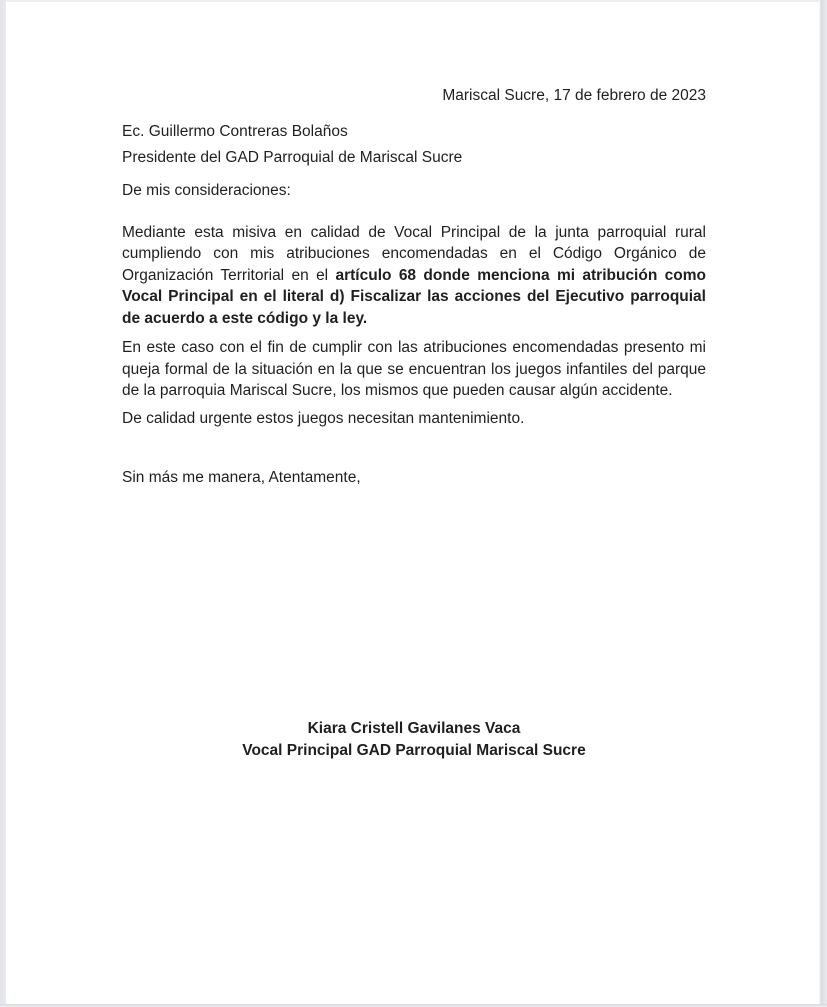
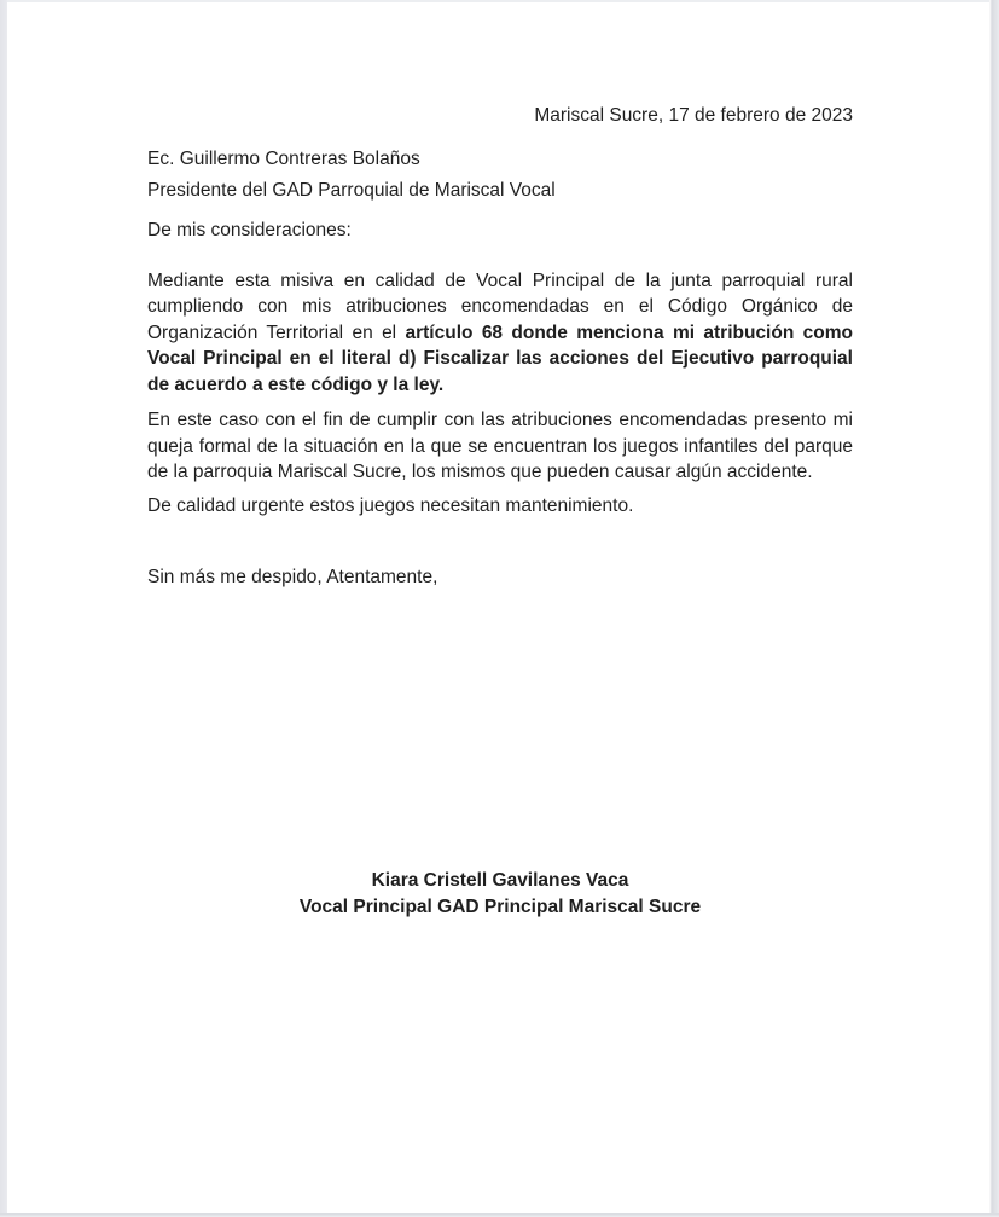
  Mariscal Sucre, 17 de febrero de 2023
  Ec. Guillermo Contreras Bolaños
- Presidente del GAD Parroquial de Mariscal Sucre
+ Presidente del GAD Parroquial de Mariscal Vocal
  De mis consideraciones:
  Mediante esta misiva en calidad de Vocal Principal de la junta parroquial rural cumpliendo con mis atribuciones encomendadas en el Código Orgánico de Organización Territorial en el artículo 68 donde menciona mi atribución como Vocal Principal en el literal d) Fiscalizar las acciones del Ejecutivo parroquial de acuerdo a este código y la ley.
  En este caso con el fin de cumplir con las atribuciones encomendadas presento mi queja formal de la situación en la que se encuentran los juegos infantiles del parque de la parroquia Mariscal Sucre, los mismos que pueden causar algún accidente.
  De calidad urgente estos juegos necesitan mantenimiento.
- Sin más me manera, Atentamente,
+ Sin más me despido, Atentamente,
  Kiara Cristell Gavilanes Vaca
- Vocal Principal GAD Parroquial Mariscal Sucre
+ Vocal Principal GAD Principal Mariscal Sucre
